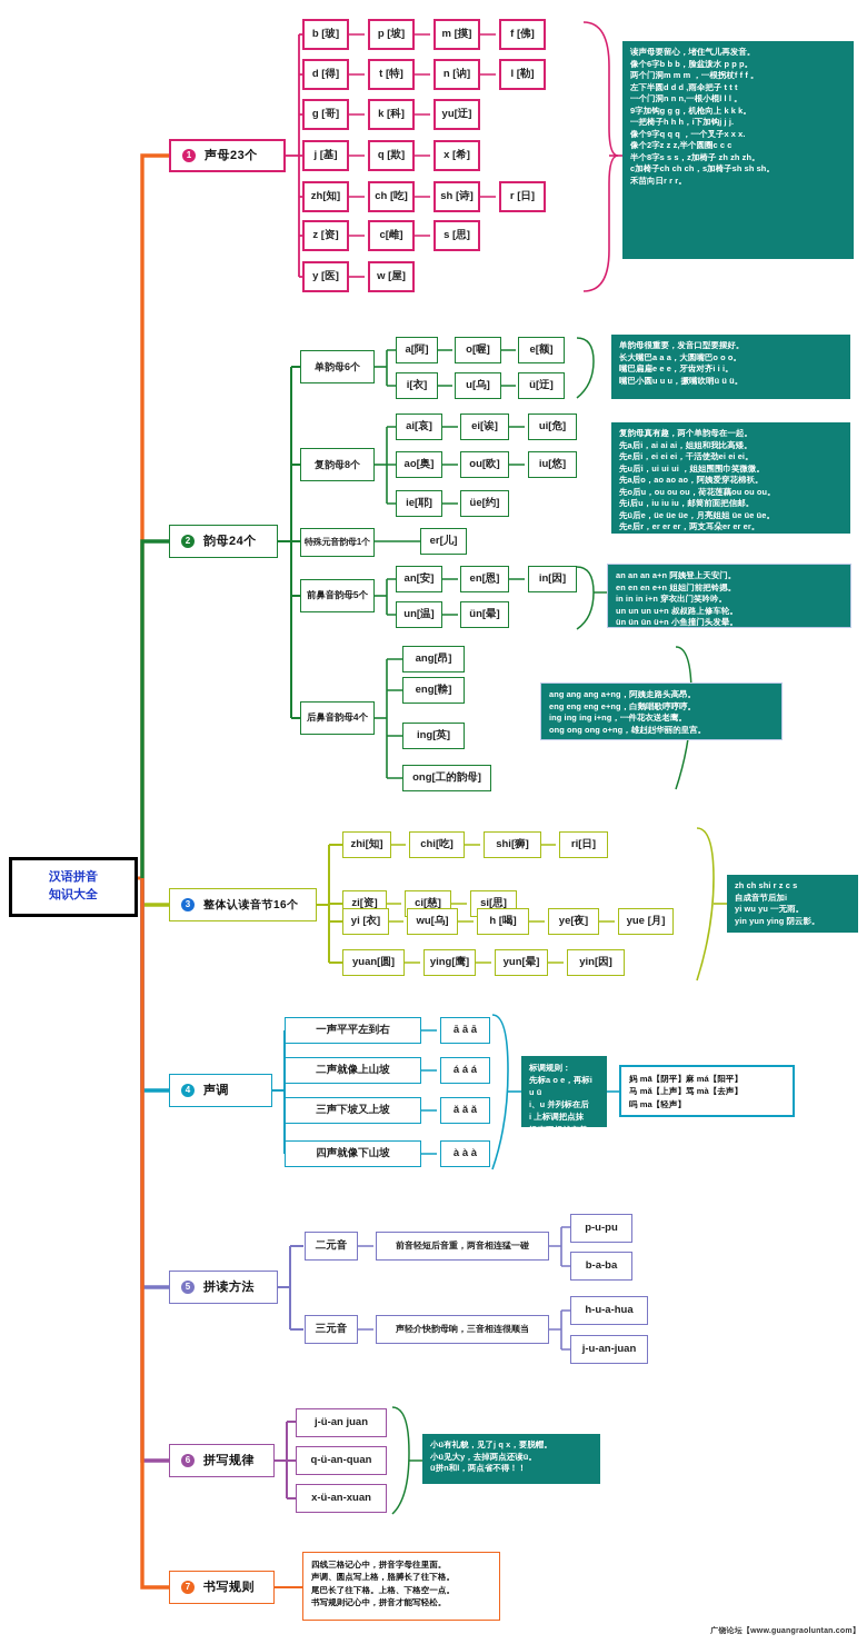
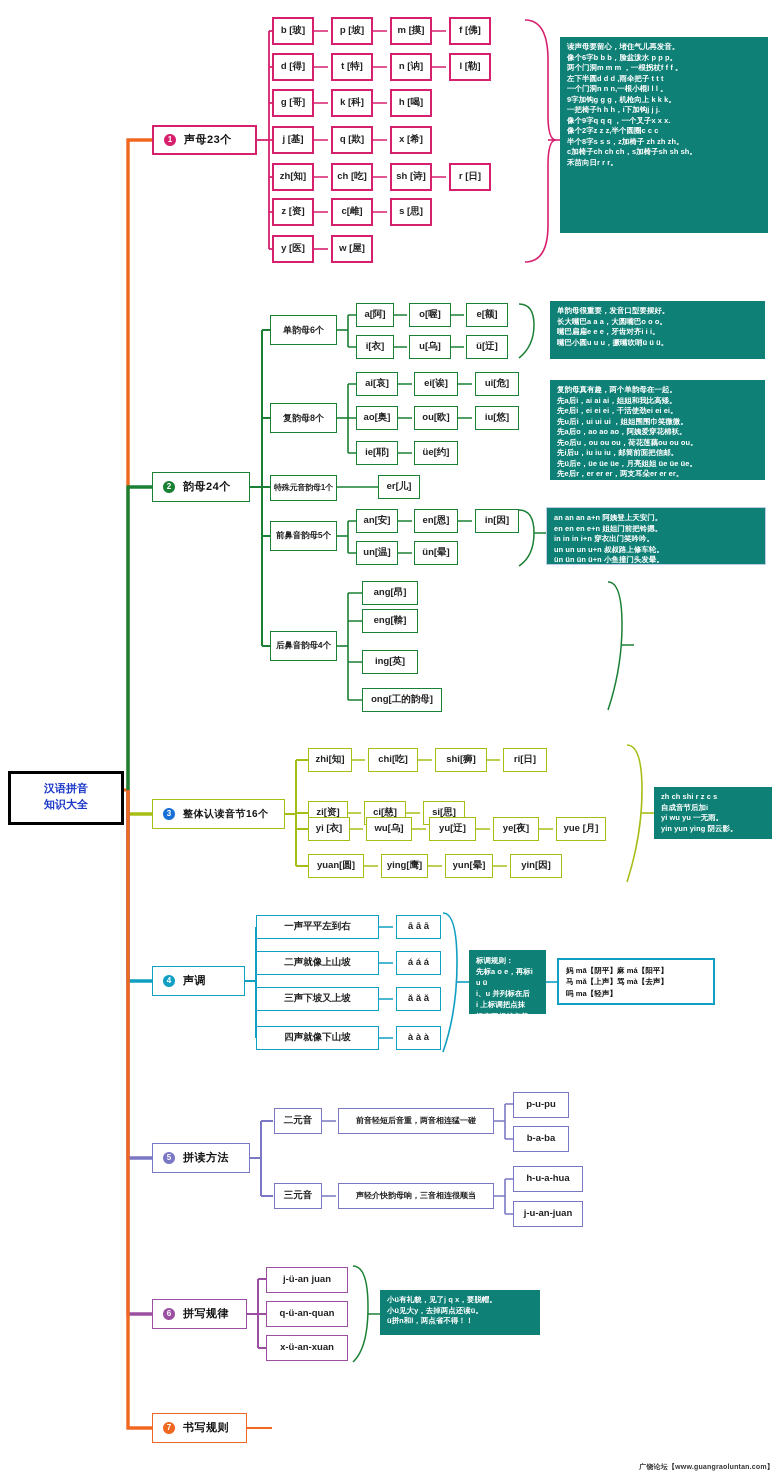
  汉语拼音
  知识大全
  1
  声母23个
  b [玻]
  p [坡]
  m [摸]
  f [佛]
  d [得]
  t [特]
  n [讷]
  l [勒]
  g [哥]
  k [科]
- yu[迂]
+ h [喝]
  j [基]
  q [欺]
  x [希]
  zh[知]
  ch [吃]
  sh [诗]
  r [日]
  z [资]
  c[雌]
  s [思]
  y [医]
  w [屋]
  读声母要留心，堵住气儿再发音。
  像个6字b b b，脸盆泼水 p p p。
  两个门洞m m m ，一根拐杖f f f 。
  左下半圆d d d ,雨伞把子 t t t
  一个门洞n n n,一根小棍l l l 。
  9字加钩g g g，机枪向上 k k k。
  一把椅子h h h，i下加钩j j j.
  像个9字q q q ，一个叉子x x x.
  像个2字z z z,半个圆圈c c c
  半个8字s s s，z加椅子 zh zh zh。
  c加椅子ch ch ch，s加椅子sh sh sh。
  禾苗向日r r r。
  2
  韵母24个
  单韵母6个
  a[阿]
  o[喔]
  e[额]
  i[衣]
  u[乌]
  ü[迂]
  单韵母很重要，发音口型要摆好。
  长大嘴巴a a a，大圆嘴巴o o o。
  嘴巴扁扁e e e，牙齿对齐i i i。
  嘴巴小圆u u u，撅嘴吹哨ü ü ü。
  复韵母8个
  ai[哀]
  ei[诶]
  ui[危]
  ao[奥]
  ou[欧]
  iu[悠]
  ie[耶]
  üe[约]
  复韵母真有趣，两个单韵母在一起。
  先a后i，ai ai ai，姐姐和我比高矮。
  先e后i，ei ei ei，干活使劲ei ei ei。
  先u后i，ui ui ui ，姐姐围围巾笑微微。
  先a后o，ao ao ao，阿姨爱穿花棉袄。
  先o后u，ou ou ou，荷花莲藕ou ou ou。
  先i后u，iu iu iu，邮筒前面把信邮。
  先ü后e，üe üe üe，月亮姐姐 üe üe üe。
  先e后r，er er er，两支耳朵er er er。
  特殊元音韵母1个
  er[儿]
  前鼻音韵母5个
  an[安]
  en[恩]
  in[因]
  un[温]
  ün[晕]
  an an an a+n 阿姨登上天安门。
  en en en e+n 姐姐门前把铃摁。
  in in in i+n 穿衣出门笑吟吟。
  un un un u+n 叔叔路上修车轮。
  ün ün ün ü+n 小鱼撞门头发晕。
  后鼻音韵母4个
  ang[昂]
  eng[鞥]
  ing[英]
  ong[工的韵母]
- ang ang ang a+ng，阿姨走路头高昂。
- eng eng eng e+ng，白鹅唱歌哼哼哼。
- ing ing ing i+ng，一件花衣送老鹰。
- ong ong ong o+ng，雄赳赳华丽的皇宫。
  3
  整体认读音节16个
  zhi[知]
  chi[吃]
  shi[狮]
  ri[日]
  zi[资]
  ci[慈]
  si[思]
  yi [衣]
  wu[乌]
- h [喝]
+ yu[迂]
  ye[夜]
  yue [月]
  yuan[圆]
  ying[鹰]
  yun[晕]
  yin[因]
  zh ch shi r z c s
  自成音节后加i
  yi wu yu 一无雨。
  yin yun ying 阴云影。
  4
  声调
  一声平平左到右
  ā ā ā
  二声就像上山坡
  á á á
  三声下坡又上坡
  ǎ ǎ ǎ
  四声就像下山坡
  à à à
  标调规则：
  先标a o e，再标i u ü
  i、u 并列标在后
  i 上标调把点抹
  轻声不标就空着
  妈 mā【阴平】麻 má【阳平】
  马 mǎ【上声】骂 mà【去声】
  吗 ma【轻声】
  5
  拼读方法
  二元音
  前音轻短后音重，两音相连猛一碰
  p-u-pu
  b-a-ba
  三元音
  声轻介快韵母响，三音相连很顺当
  h-u-a-hua
  j-u-an-juan
  6
  拼写规律
  j-ü-an juan
  q-ü-an-quan
  x-ü-an-xuan
  小ü有礼貌，见了j q x，要脱帽。
  小ü见大y，去掉两点还读ü。
  ü拼n和l，两点省不得！！
  7
  书写规则
- 四线三格记心中，拼音字母往里面。
- 声调、圆点写上格，胳膊长了往下格。
- 尾巴长了往下格。上格、下格空一点。
- 书写规则记心中，拼音才能写轻松。
